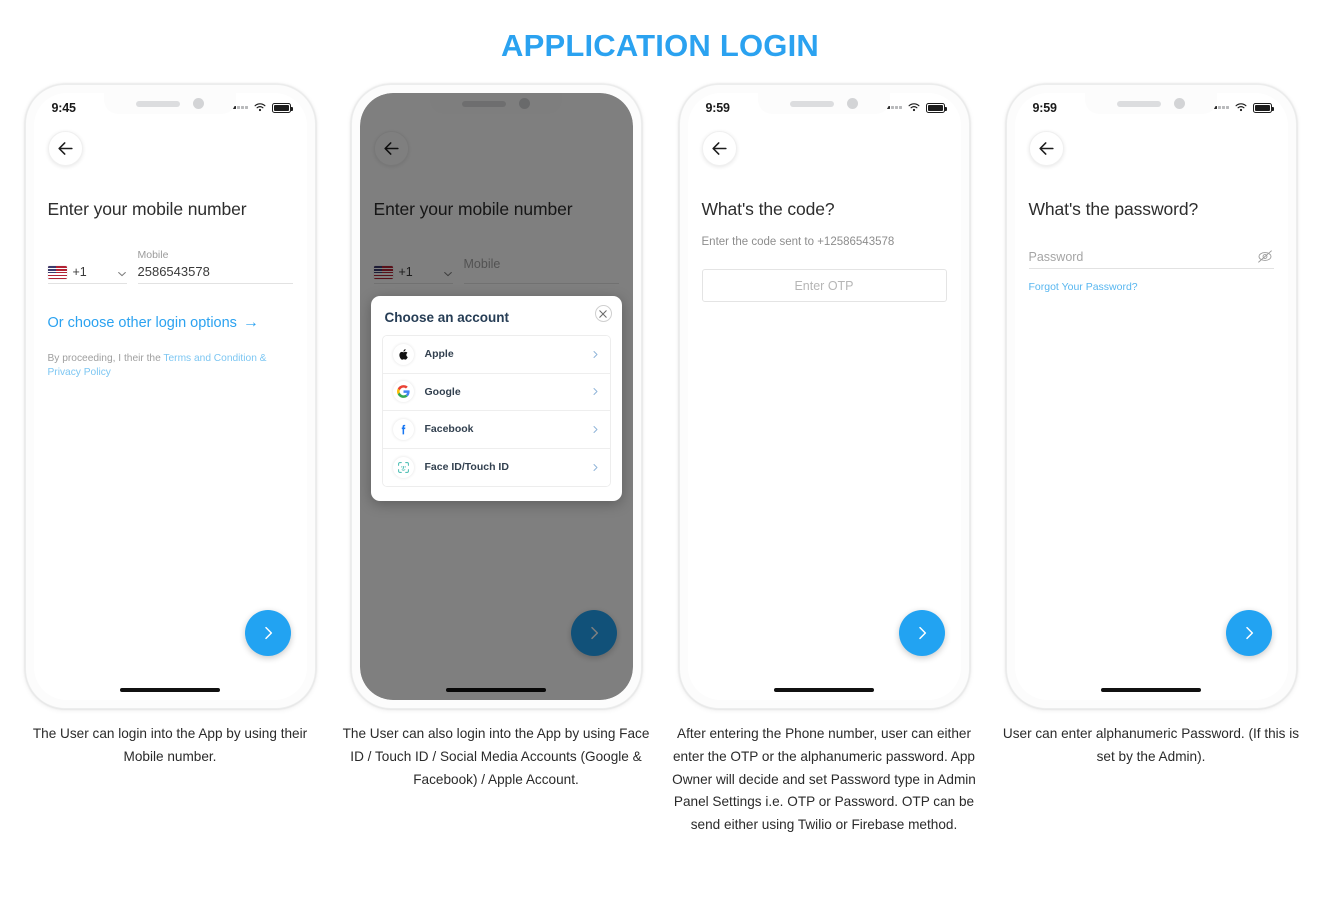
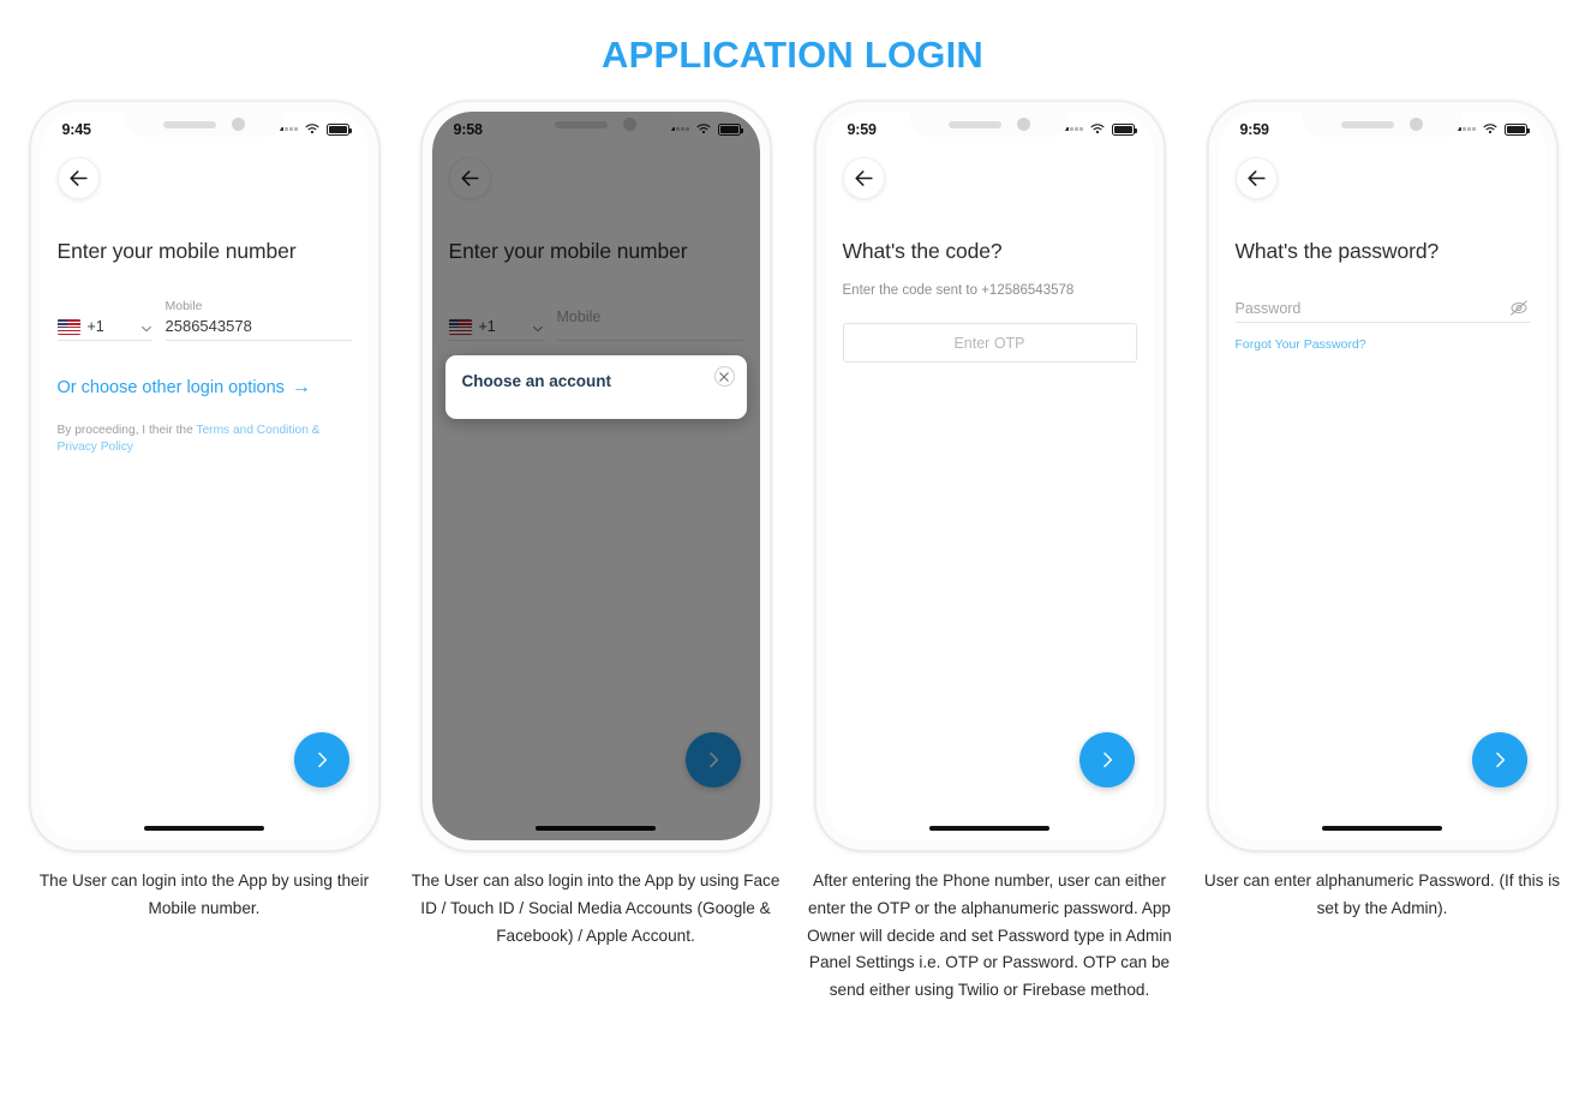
  APPLICATION LOGIN
  9:45
  Enter your mobile number
  +1
  Mobile
  2586543578
  Or choose other login options
  →
  By proceeding, I their the Terms and Condition & Privacy Policy
  The User can login into the App by using their Mobile number.
+ 9:58
  Enter your mobile number
  +1
  Mobile
  Choose an account
- Apple
- Google
- Facebook
- Face ID/Touch ID
  The User can also login into the App by using Face ID / Touch ID / Social Media Accounts (Google & Facebook) / Apple Account.
  9:59
  What's the code?
  Enter the code sent to +12586543578
  Enter OTP
  After entering the Phone number, user can either enter the OTP or the alphanumeric password. App Owner will decide and set Password type in Admin Panel Settings i.e. OTP or Password. OTP can be send either using Twilio or Firebase method.
  9:59
  What's the password?
  Password
  Forgot Your Password?
  User can enter alphanumeric Password. (If this is set by the Admin).
